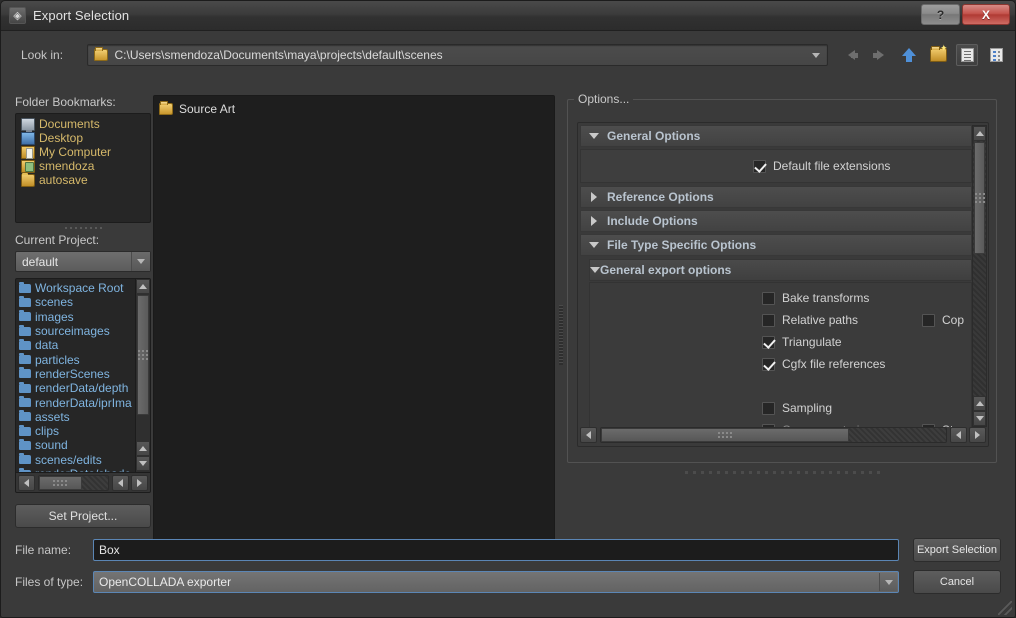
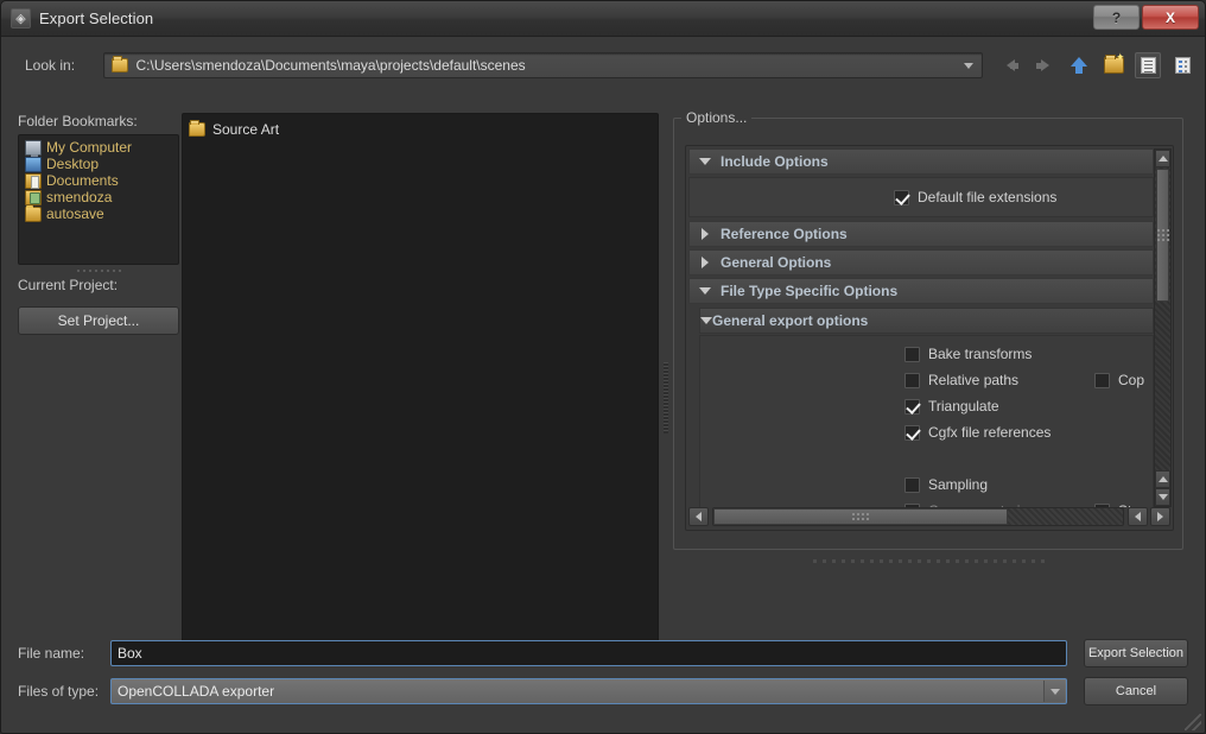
  ◈
  Export Selection
  ?
  X
  Look in:
  C:\Users\smendoza\Documents\maya\projects\default\scenes
  ✦
  Folder Bookmarks:
- Documents
+ My Computer
  Desktop
- My Computer
+ Documents
  smendoza
  autosave
  Current Project:
- default
- Workspace Root
- scenes
- images
- sourceimages
- data
- particles
- renderScenes
- renderData/depth
- renderData/iprIma
- assets
- clips
- sound
- scenes/edits
  Set Project...
  Source Art
  Options...
- General Options
+ Include Options
  Default file extensions
  Reference Options
- Include Options
+ General Options
  File Type Specific Options
  General export options
  Bake transforms
  Relative paths
  Cop
  Triangulate
  Cgfx file references
  Sampling
  File name:
  Box
  Files of type:
  OpenCOLLADA exporter
  Export Selection
  Cancel
